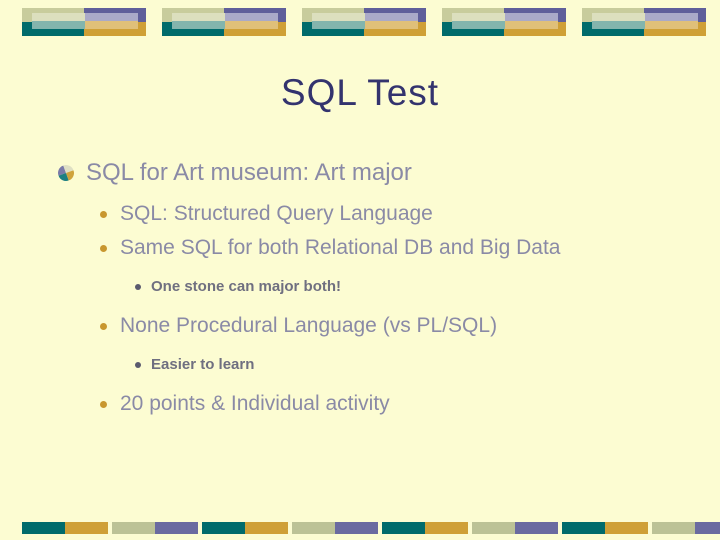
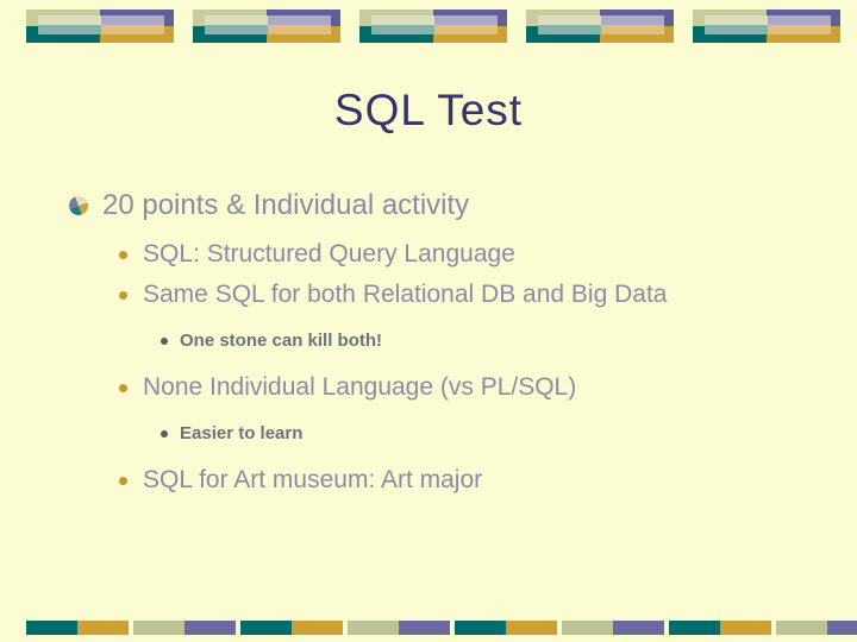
  SQL Test
- SQL for Art museum: Art major
+ 20 points & Individual activity
  SQL: Structured Query Language
  Same SQL for both Relational DB and Big Data
- One stone can major both!
+ One stone can kill both!
- None Procedural Language (vs PL/SQL)
+ None Individual Language (vs PL/SQL)
  Easier to learn
- 20 points & Individual activity
+ SQL for Art museum: Art major
